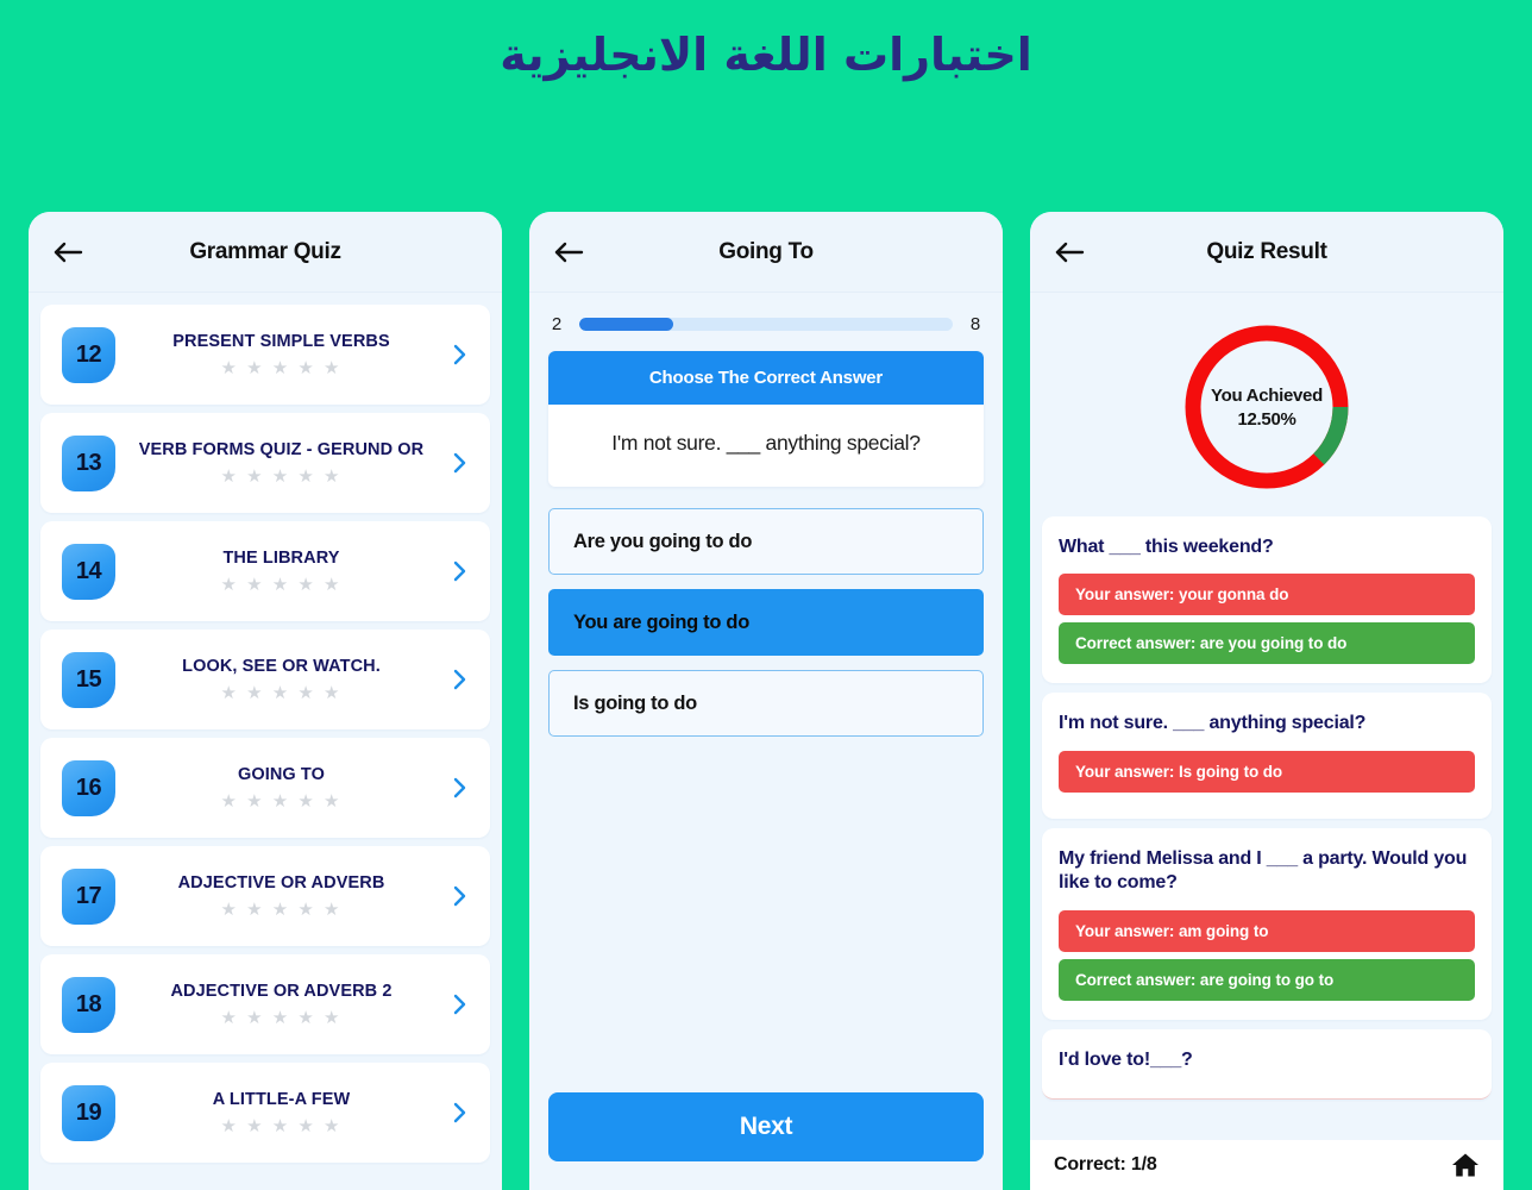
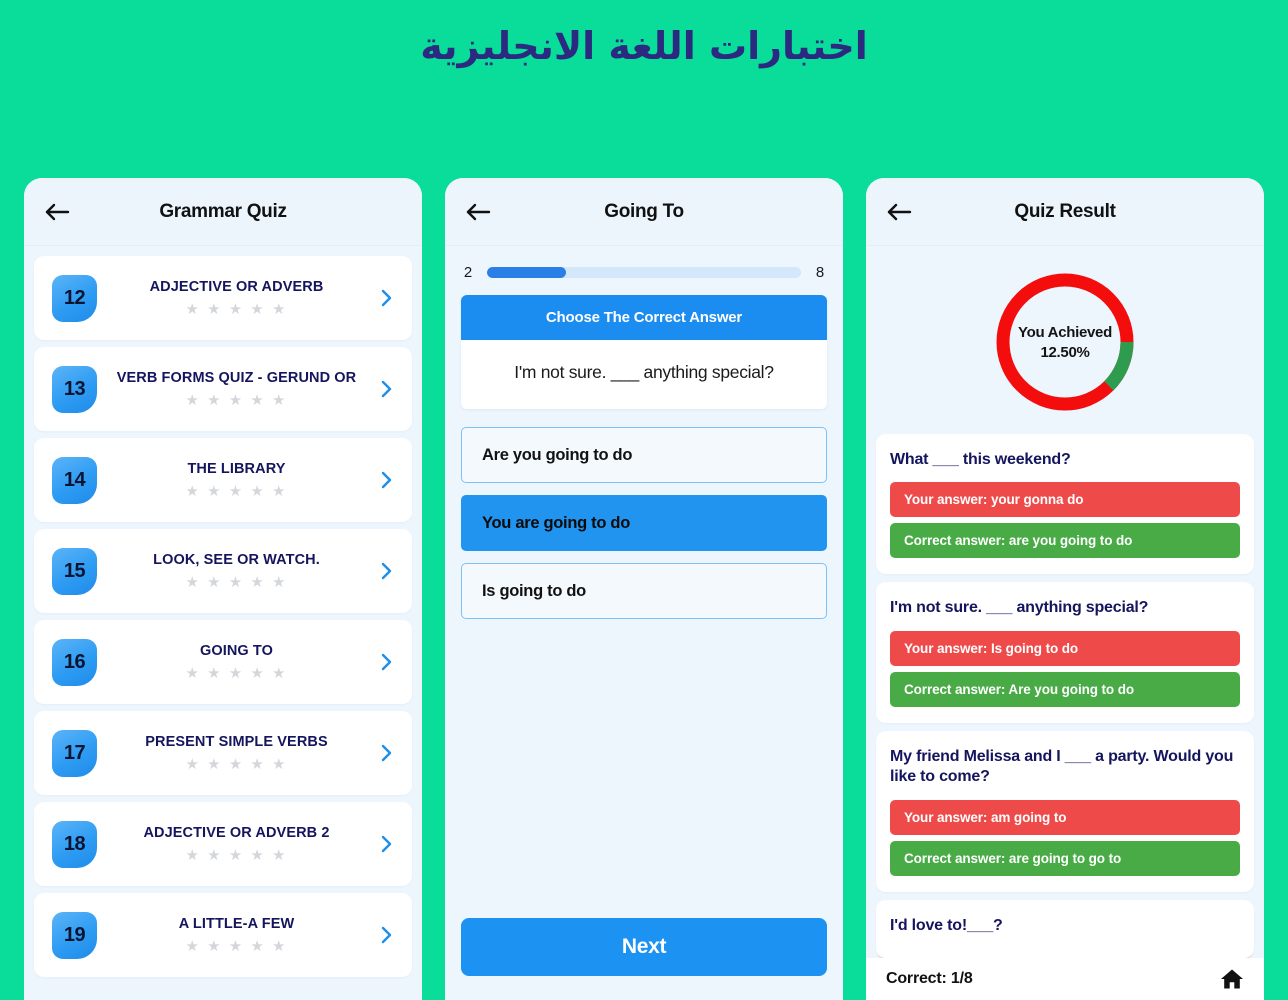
  اختبارات اللغة الانجليزية
  Grammar Quiz
  12
- PRESENT SIMPLE VERBS
+ ADJECTIVE OR ADVERB
  ★ ★ ★ ★ ★
  13
  VERB FORMS QUIZ - GERUND OR
  ★ ★ ★ ★ ★
  14
  THE LIBRARY
  ★ ★ ★ ★ ★
  15
  LOOK, SEE OR WATCH.
  ★ ★ ★ ★ ★
  16
  GOING TO
  ★ ★ ★ ★ ★
  17
- ADJECTIVE OR ADVERB
+ PRESENT SIMPLE VERBS
  ★ ★ ★ ★ ★
  18
  ADJECTIVE OR ADVERB 2
  ★ ★ ★ ★ ★
  19
  A LITTLE-A FEW
  ★ ★ ★ ★ ★
  Going To
  2
  8
  Choose The Correct Answer
  I'm not sure. ___ anything special?
  Are you going to do
  You are going to do
  Is going to do
  Next
  Quiz Result
  You Achieved
  12.50%
  What ___ this weekend?
  Your answer: your gonna do
  Correct answer: are you going to do
  I'm not sure. ___ anything special?
  Your answer: Is going to do
+ Correct answer: Are you going to do
  My friend Melissa and I ___ a party. Would you like to come?
  Your answer: am going to
  Correct answer: are going to go to
  I'd love to!___?
  Correct: 1/8
